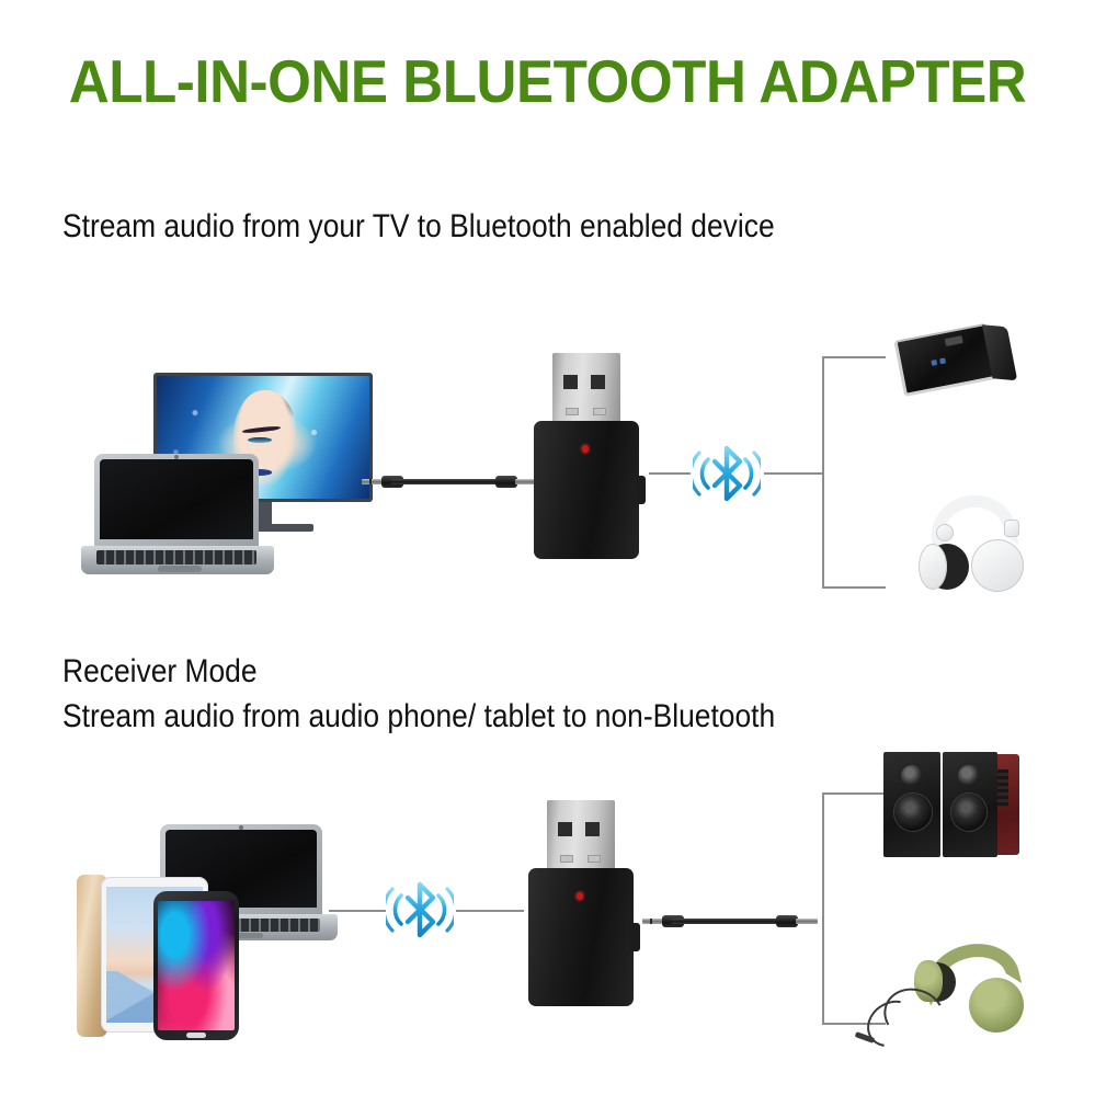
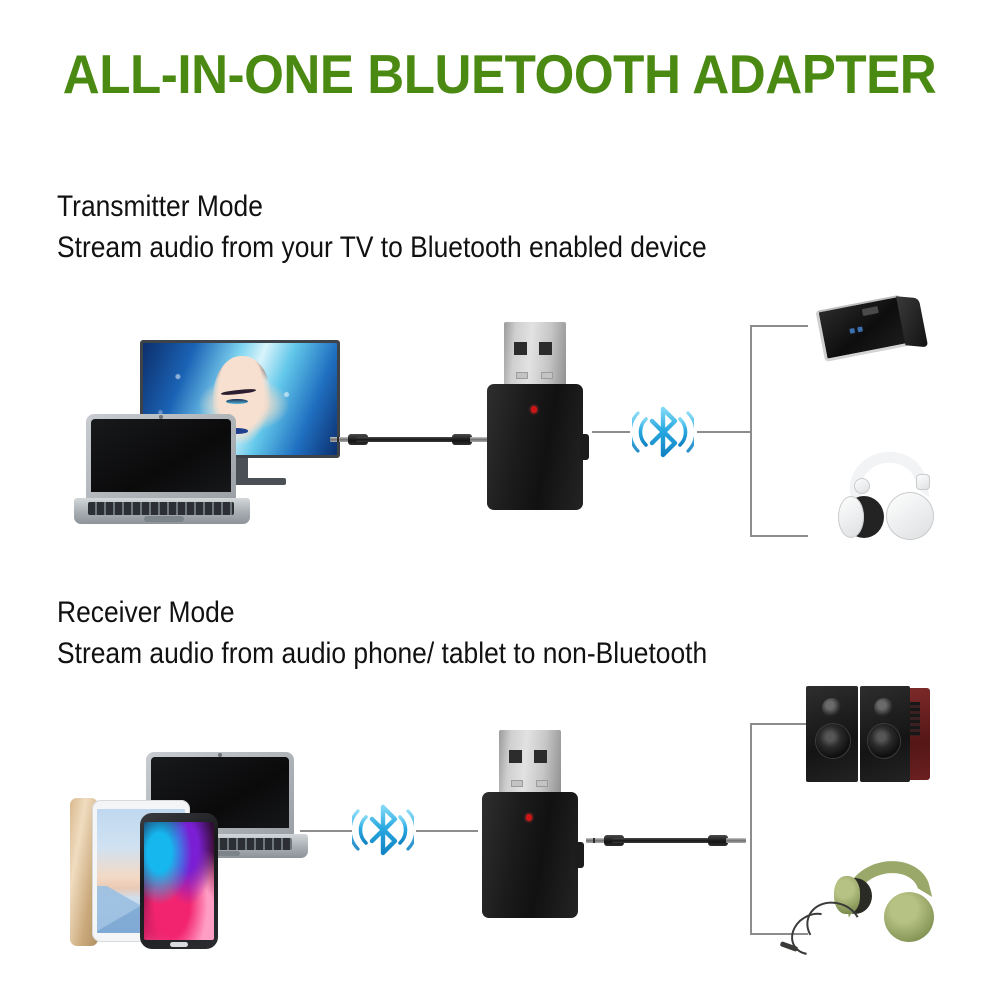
  ALL-IN-ONE BLUETOOTH ADAPTER
+ Transmitter Mode
  Stream audio from your TV to Bluetooth enabled device
  Receiver Mode
  Stream audio from audio phone/ tablet to non-Bluetooth
